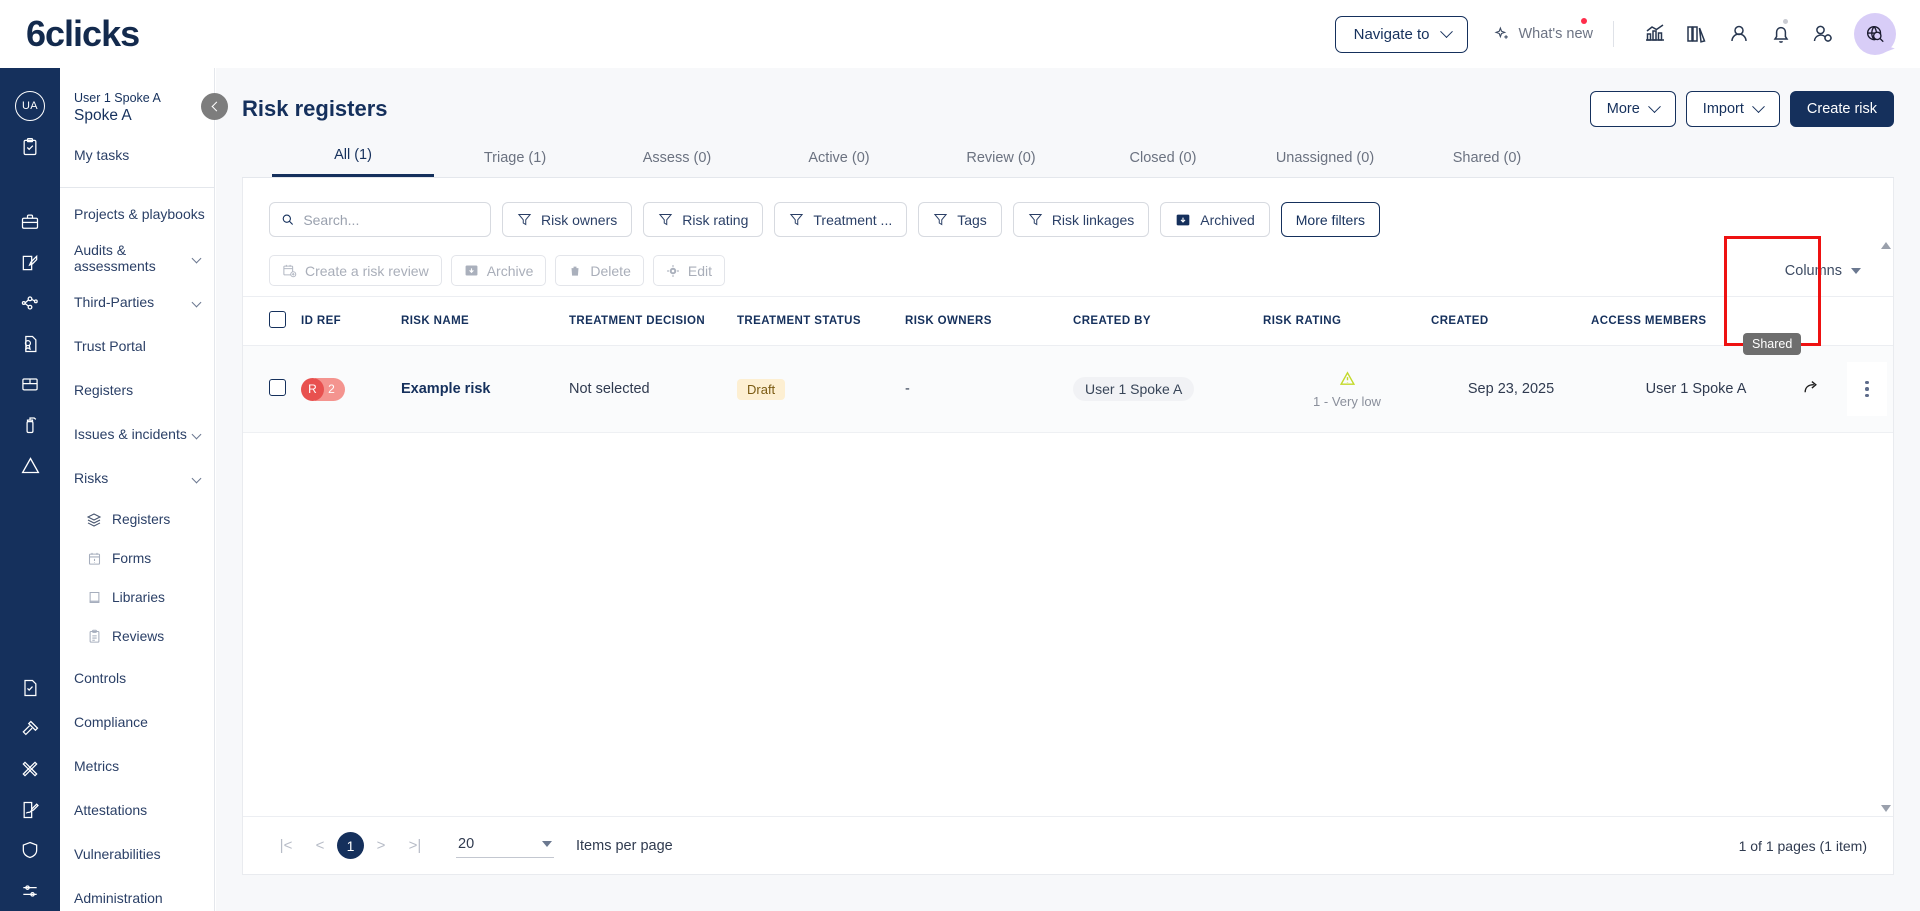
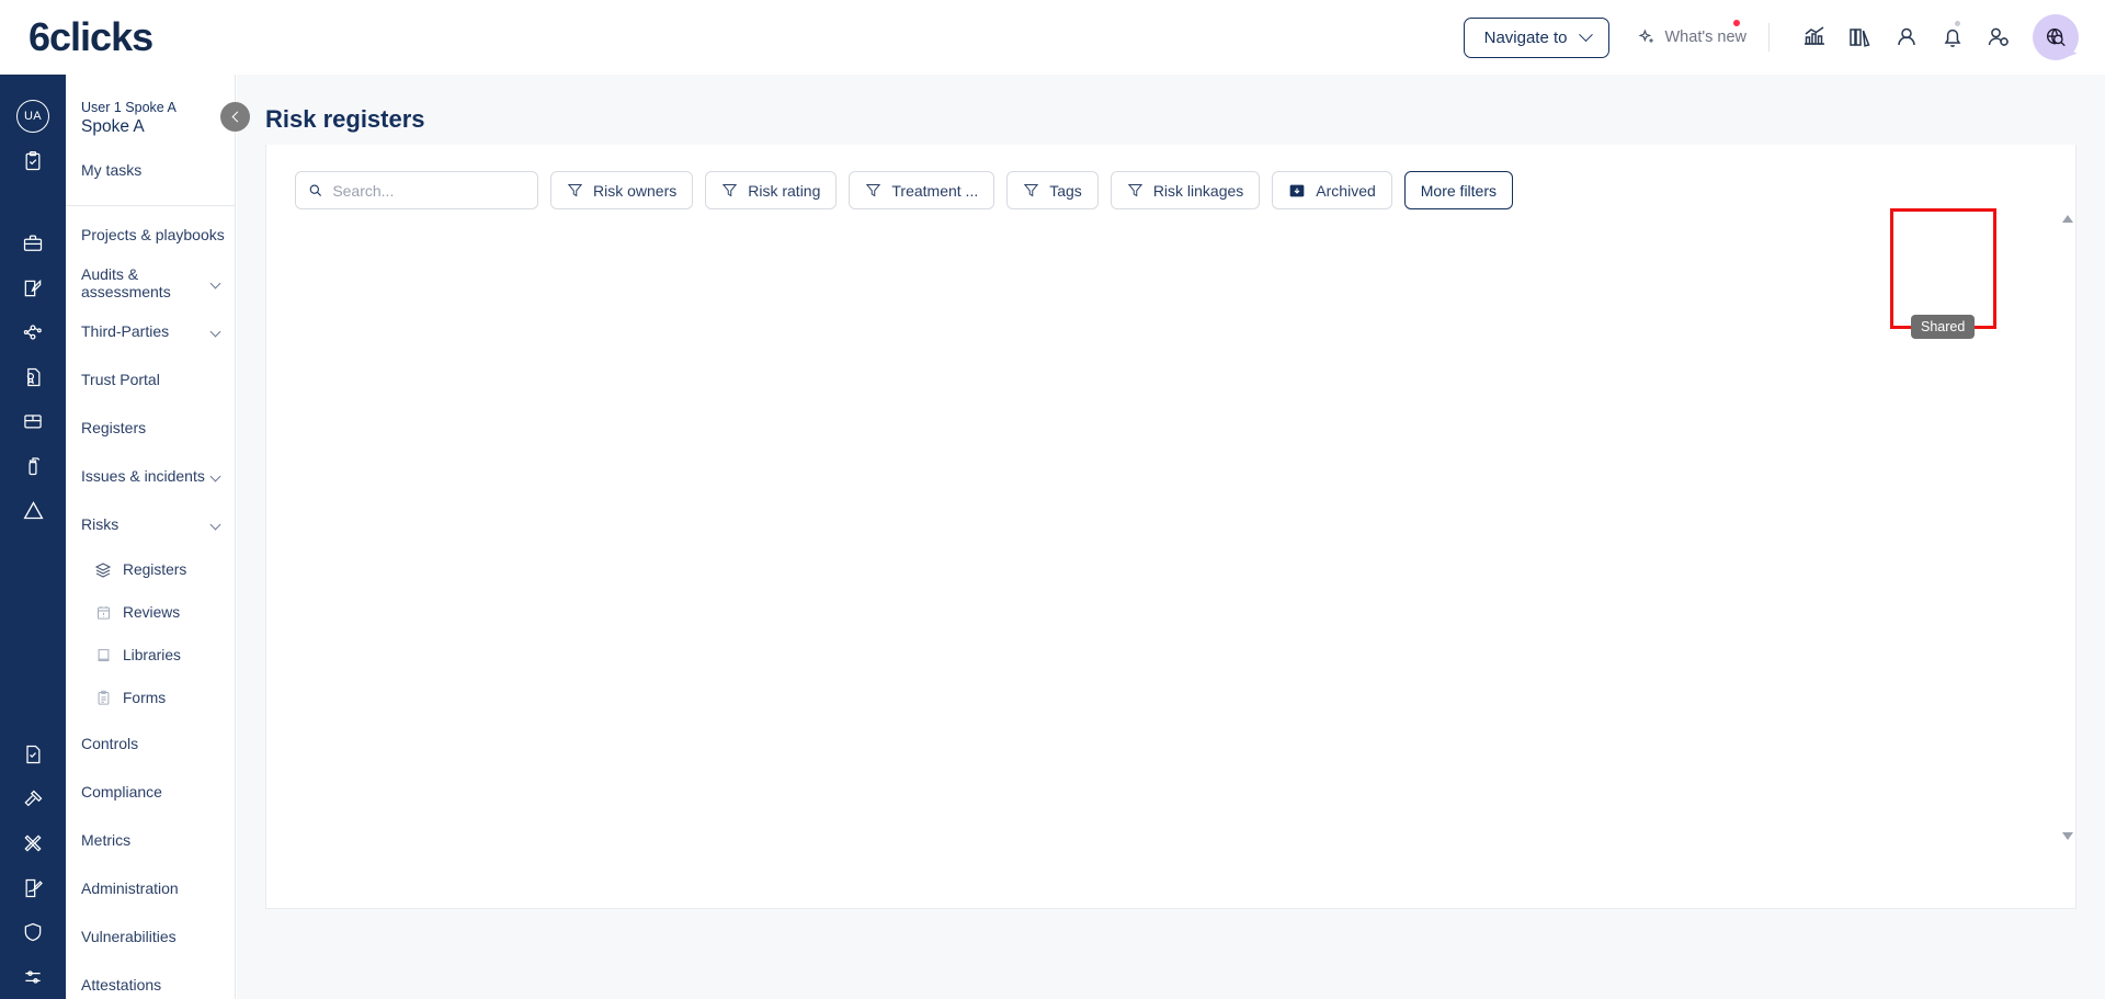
  6clicks
  Navigate to
  What's new
  UA
  User 1 Spoke A
  Spoke A
  My tasks
  Projects & playbooks
  Audits & assessments
  Third-Parties
  Trust Portal
  Registers
  Issues & incidents
  Risks
  Registers
- Forms
+ Reviews
  Libraries
- Reviews
+ Forms
  Controls
  Compliance
  Metrics
- Attestations
+ Administration
  Vulnerabilities
- Administration
+ Attestations
  Risk registers
- More
- Import
- Create risk
- All (1)
- Triage (1)
- Assess (0)
- Active (0)
- Review (0)
- Closed (0)
- Unassigned (0)
- Shared (0)
  Search...
  Risk owners
  Risk rating
  Treatment ...
  Tags
  Risk linkages
  Archived
  More filters
- Create a risk review
- Archive
- Delete
- Edit
- Columns
- 	ID REF	RISK NAME	TREATMENT DECISION	TREATMENT STATUS	RISK OWNERS	CREATED BY	RISK RATING	CREATED	ACCESS MEMBERS
- 	R 2	Example risk	Not selected	Draft	-	User 1 Spoke A	1 - Very low	Sep 23, 2025	User 1 Spoke A
- |<
- <
- 1
- >
- >|
- 20
- Items per page
- 1 of 1 pages (1 item)
  Shared
